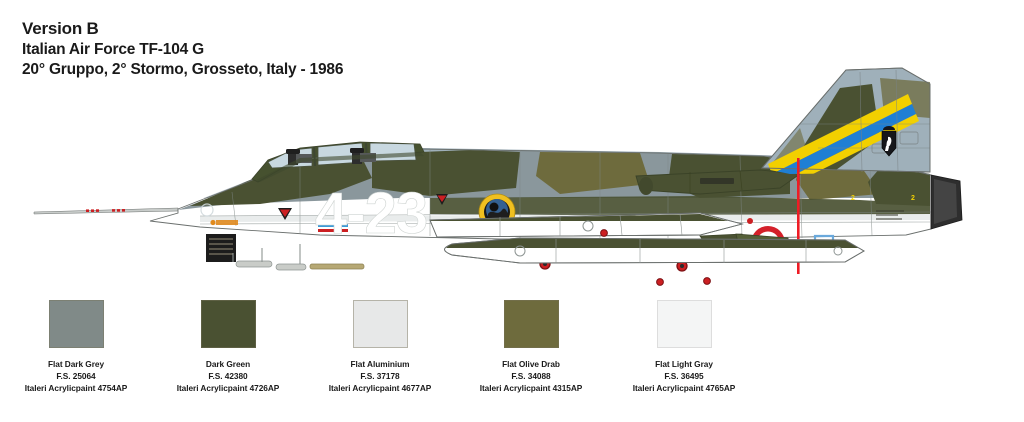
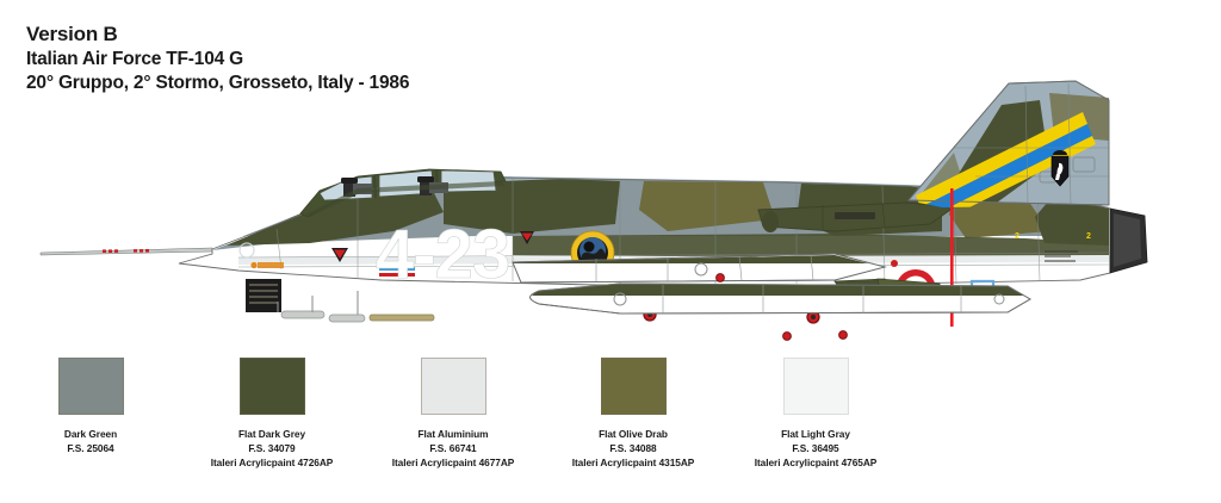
  Version B
  Italian Air Force TF-104 G
  20° Gruppo, 2° Stormo, Grosseto, Italy - 1986
  4-23
- Flat Dark Grey
+ Dark Green
  F.S. 25064
- Italeri Acrylicpaint 4754AP
- Dark Green
+ Flat Dark Grey
- F.S. 42380
+ F.S. 34079
  Italeri Acrylicpaint 4726AP
  Flat Aluminium
- F.S. 37178
+ F.S. 66741
  Italeri Acrylicpaint 4677AP
  Flat Olive Drab
  F.S. 34088
  Italeri Acrylicpaint 4315AP
  Flat Light Gray
  F.S. 36495
  Italeri Acrylicpaint 4765AP
